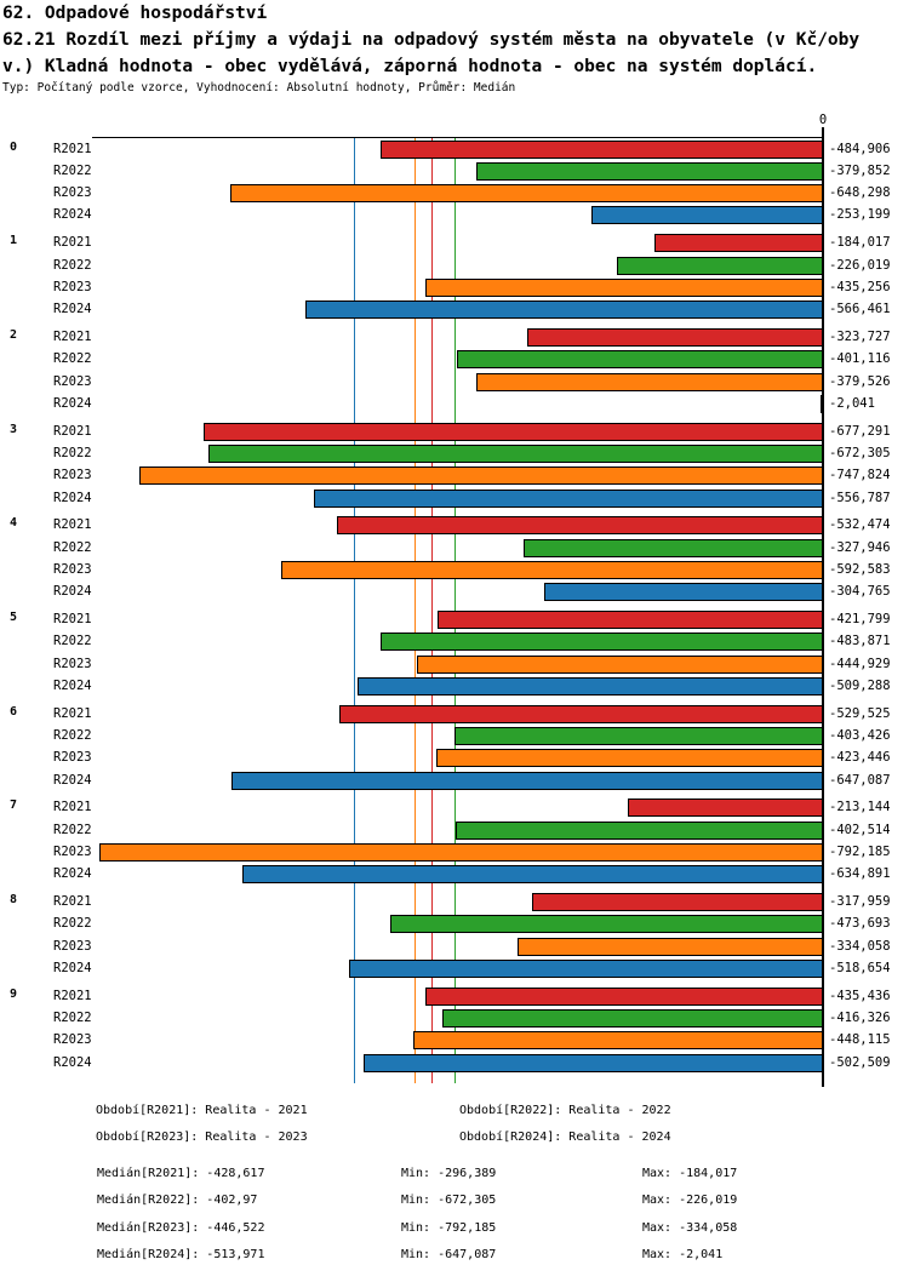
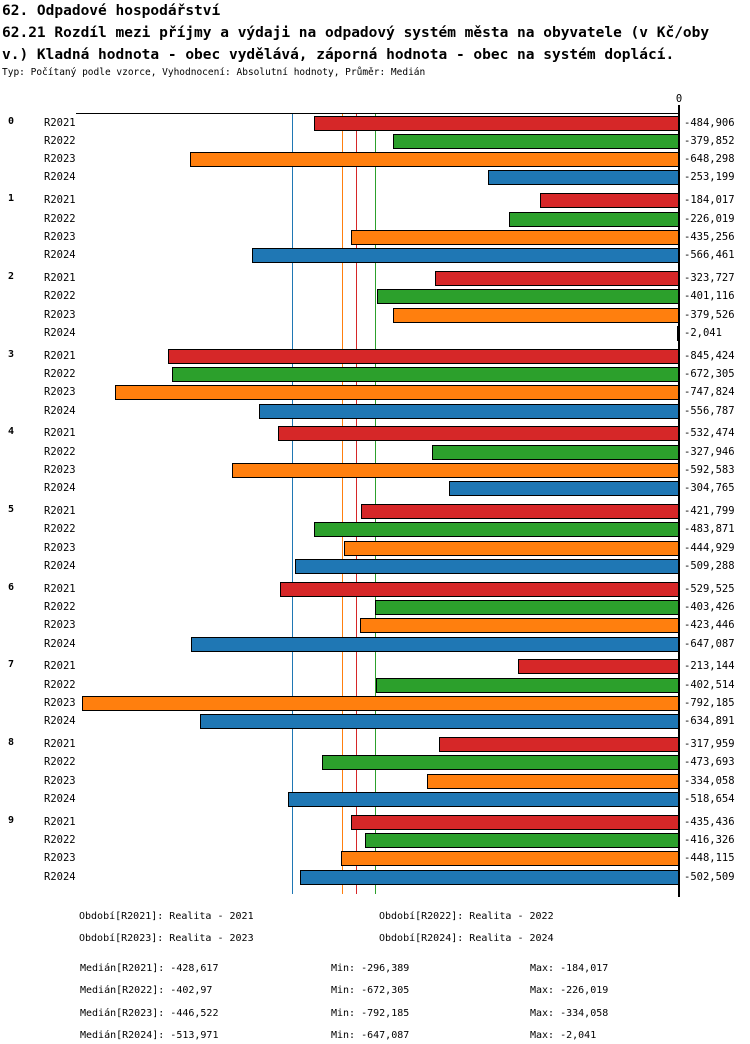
  62. Odpadové hospodářství
  62.21 Rozdíl mezi příjmy a výdaji na odpadový systém města na obyvatele (v Kč/oby
  v.) Kladná hodnota - obec vydělává, záporná hodnota - obec na systém doplácí.
  Typ: Počítaný podle vzorce, Vyhodnocení: Absolutní hodnoty, Průměr: Medián
  0
  R2021
  -484,906
  R2022
  -379,852
  R2023
  -648,298
  R2024
  -253,199
  1
  R2021
  -184,017
  R2022
  -226,019
  R2023
  -435,256
  R2024
  -566,461
  2
  R2021
  -323,727
  R2022
  -401,116
  R2023
  -379,526
  R2024
  -2,041
  3
  R2021
- -677,291
+ -845,424
  R2022
  -672,305
  R2023
  -747,824
  R2024
  -556,787
  4
  R2021
  -532,474
  R2022
  -327,946
  R2023
  -592,583
  R2024
  -304,765
  5
  R2021
  -421,799
  R2022
  -483,871
  R2023
  -444,929
  R2024
  -509,288
  6
  R2021
  -529,525
  R2022
  -403,426
  R2023
  -423,446
  R2024
  -647,087
  7
  R2021
  -213,144
  R2022
  -402,514
  R2023
  -792,185
  R2024
  -634,891
  8
  R2021
  -317,959
  R2022
  -473,693
  R2023
  -334,058
  R2024
  -518,654
  9
  R2021
  -435,436
  R2022
  -416,326
  R2023
  -448,115
  R2024
  -502,509
  0
  Období[R2021]: Realita - 2021
  Období[R2022]: Realita - 2022
  Období[R2023]: Realita - 2023
  Období[R2024]: Realita - 2024
  Medián[R2021]: -428,617
  Min: -296,389
  Max: -184,017
  Medián[R2022]: -402,97
  Min: -672,305
  Max: -226,019
  Medián[R2023]: -446,522
  Min: -792,185
  Max: -334,058
  Medián[R2024]: -513,971
  Min: -647,087
  Max: -2,041
